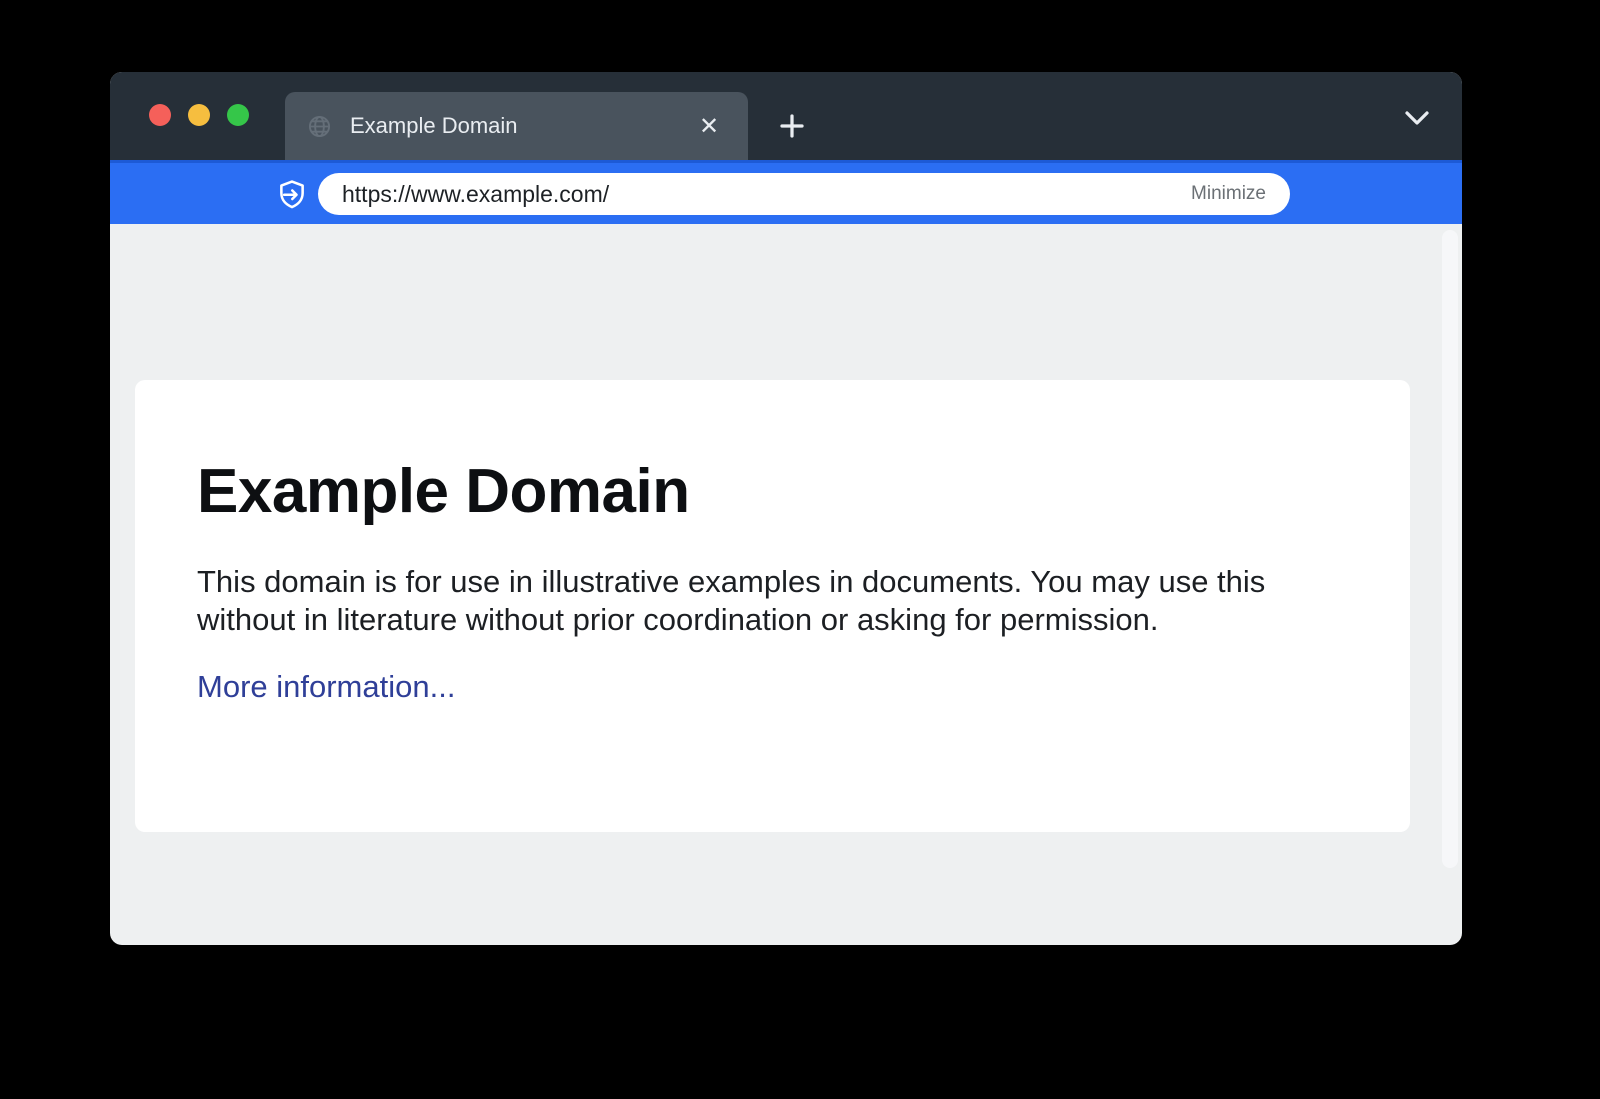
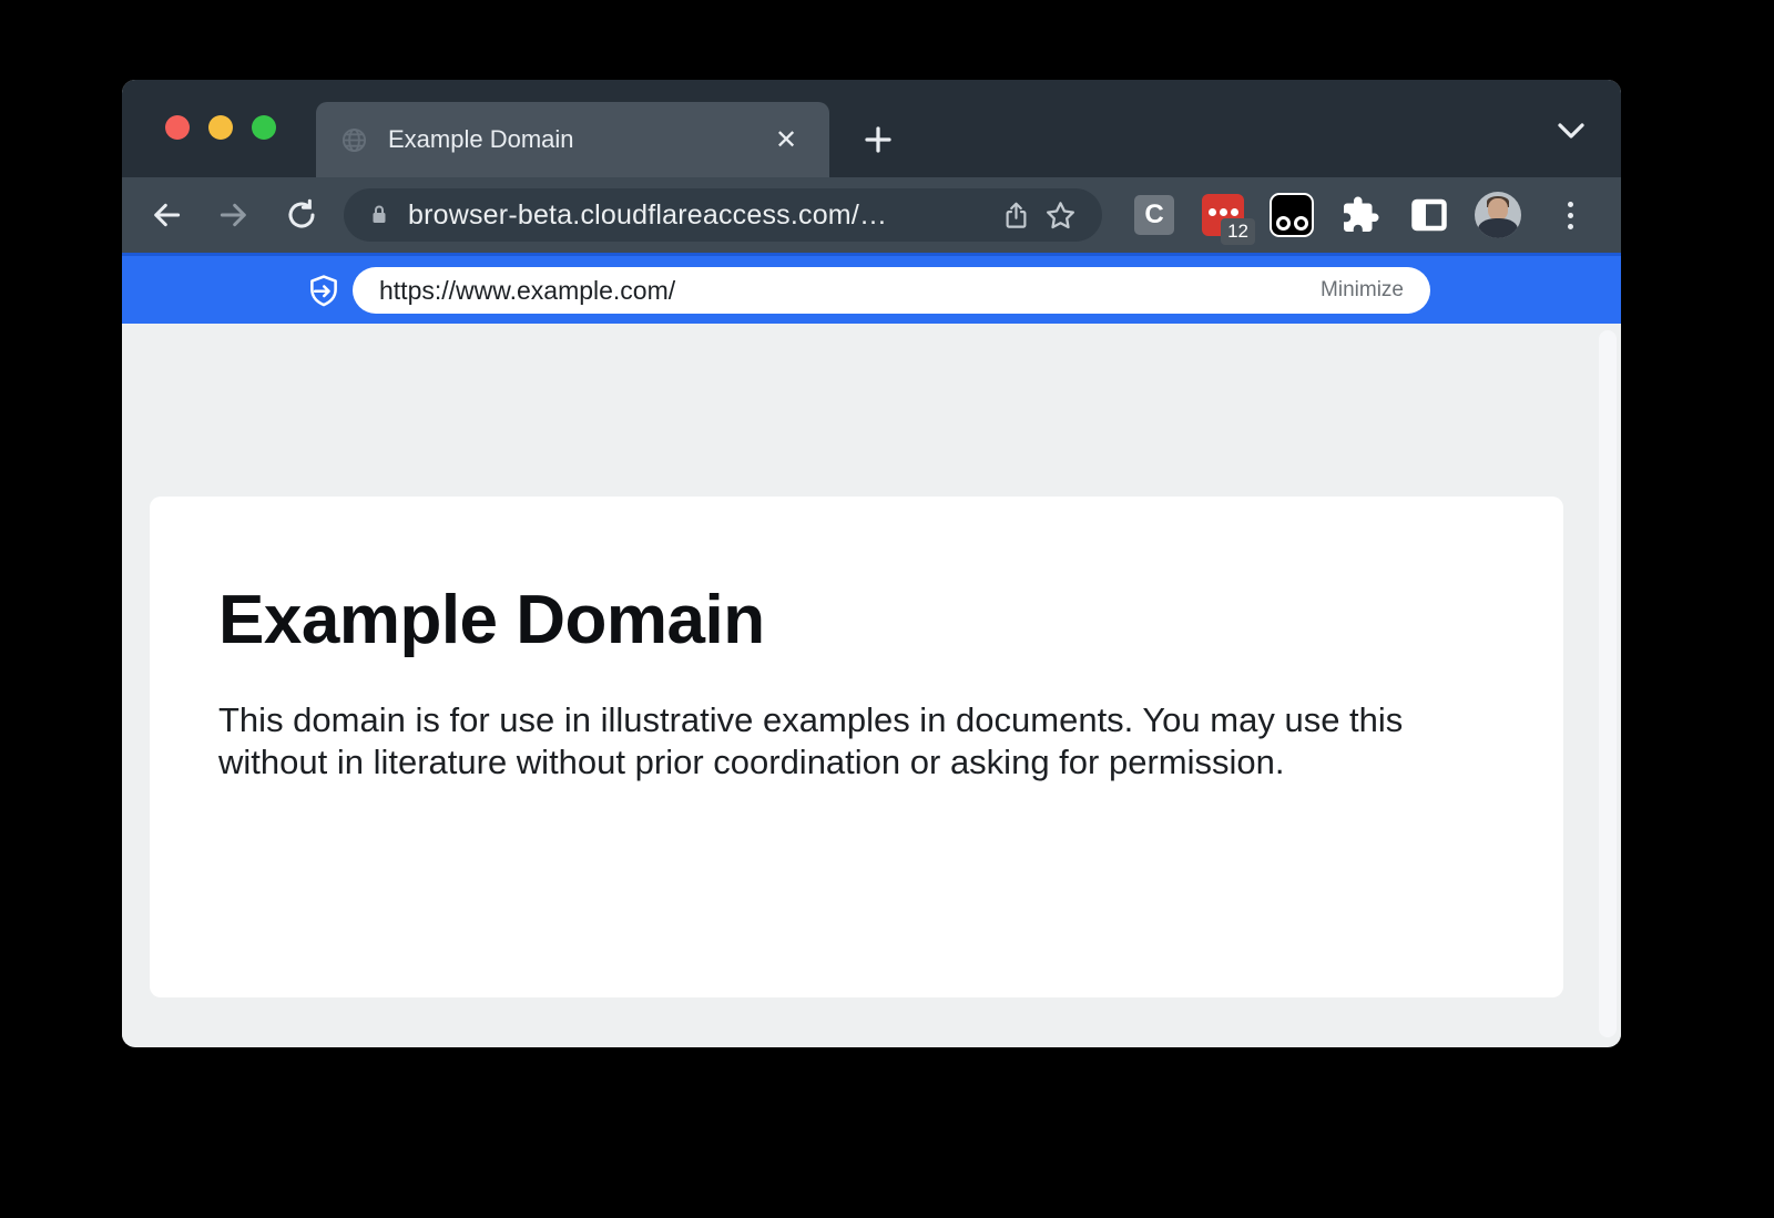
  Example Domain
  ✕
+ browser-beta.cloudflareaccess.com/…
+ C
+ 12
  https://www.example.com/
  Minimize
  Example Domain
  This domain is for use in illustrative examples in documents. You may use this without in literature without prior coordination or asking for permission.
- More information...
